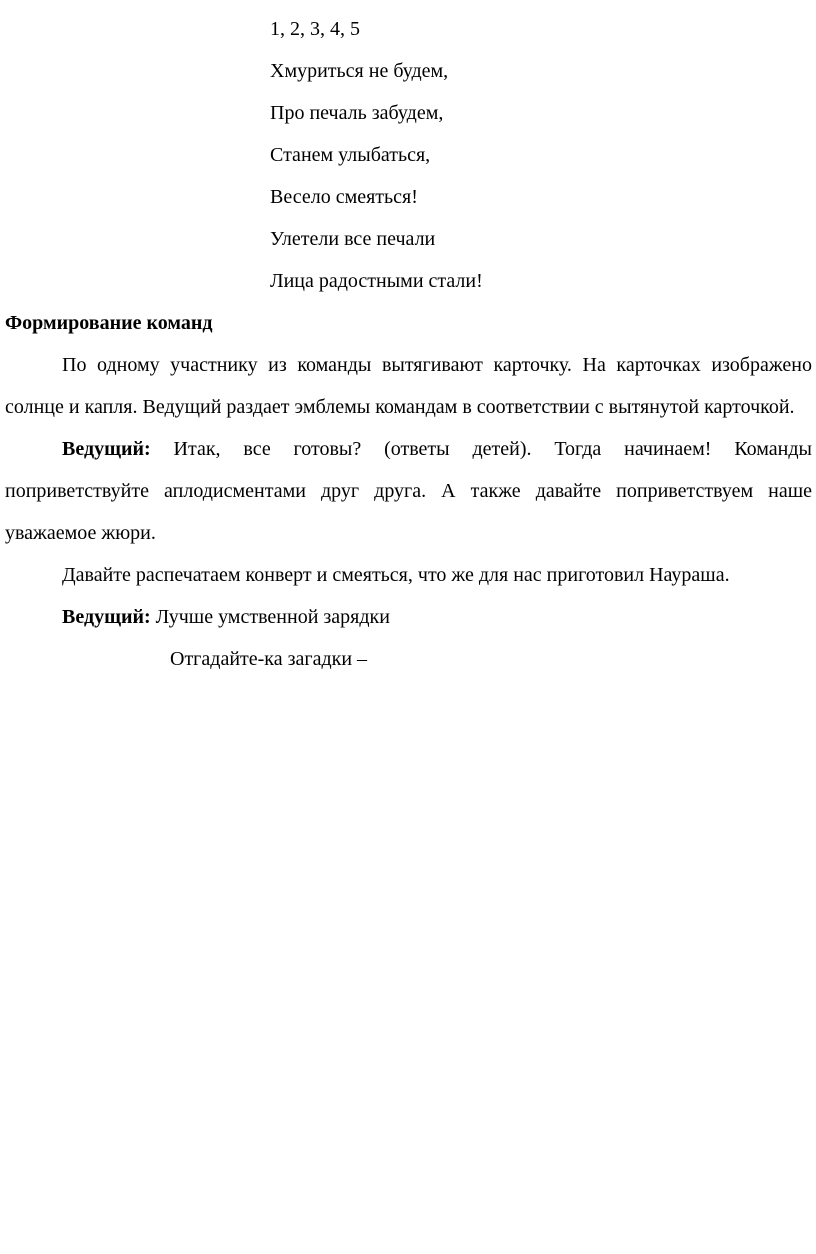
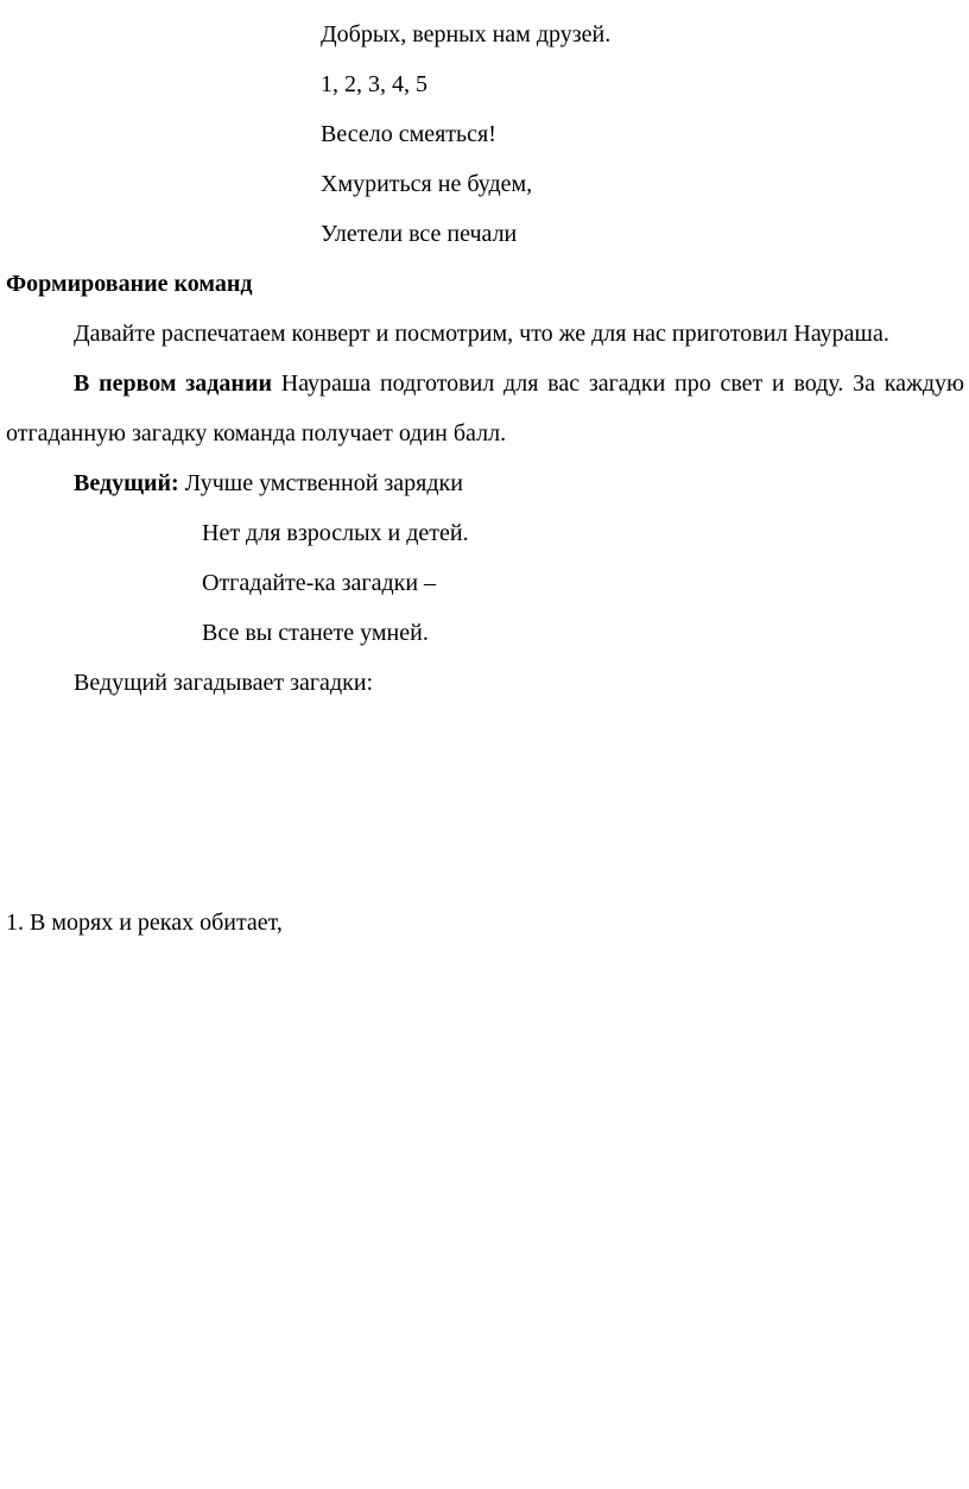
+ Добрых, верных нам друзей.
  1, 2, 3, 4, 5
- Хмуриться не будем,
+ Весело смеяться!
- Про печаль забудем,
- Станем улыбаться,
- Весело смеяться!
+ Хмуриться не будем,
  Улетели все печали
- Лица радостными стали!
  Формирование команд
- По одному участнику из команды вытягивают карточку. На карточках изображено солнце и капля. Ведущий раздает эмблемы командам в соответствии с вытянутой карточкой.
- Ведущий: Итак, все готовы? (ответы детей). Тогда начинаем! Команды поприветствуйте аплодисментами друг друга. А также давайте поприветствуем наше уважаемое жюри.
- Давайте распечатаем конверт и смеяться, что же для нас приготовил Наураша.
+ Давайте распечатаем конверт и посмотрим, что же для нас приготовил Наураша.
+ В первом задании Наураша подготовил для вас загадки про свет и воду. За каждую отгаданную загадку команда получает один балл.
  Ведущий: Лучше умственной зарядки
+ Нет для взрослых и детей.
  Отгадайте-ка загадки –
+ Все вы станете умней.
+ Ведущий загадывает загадки:
+ 1. В морях и реках обитает,
